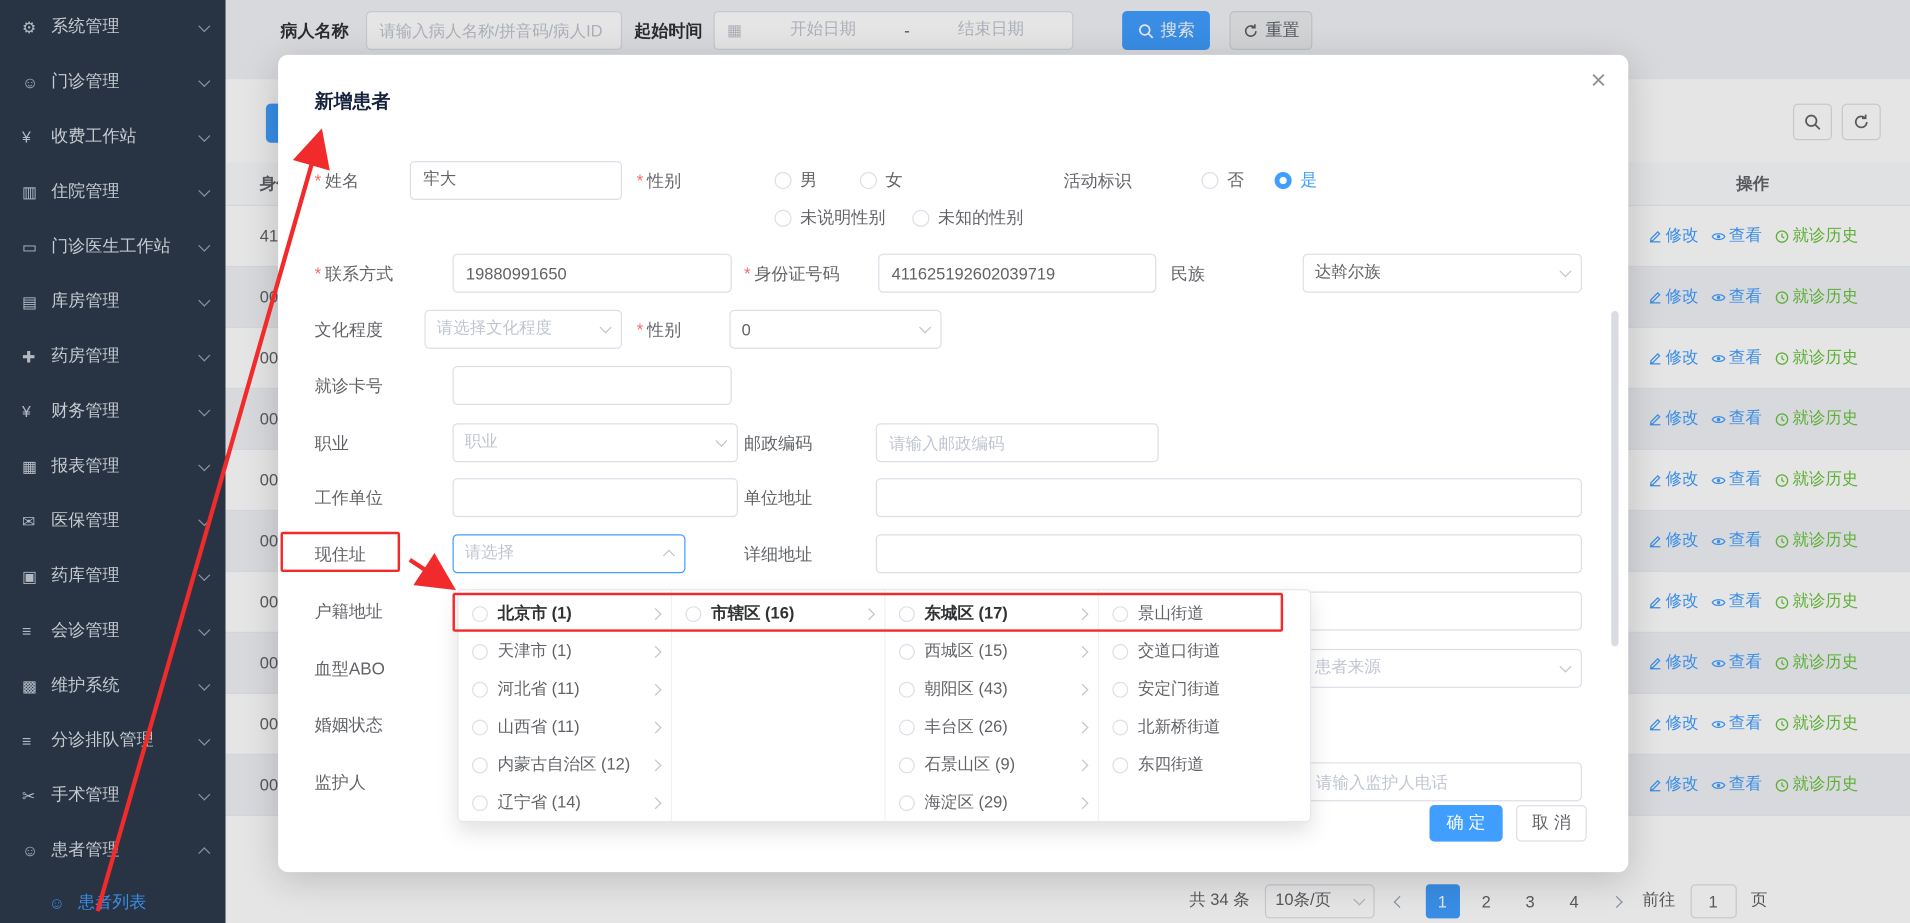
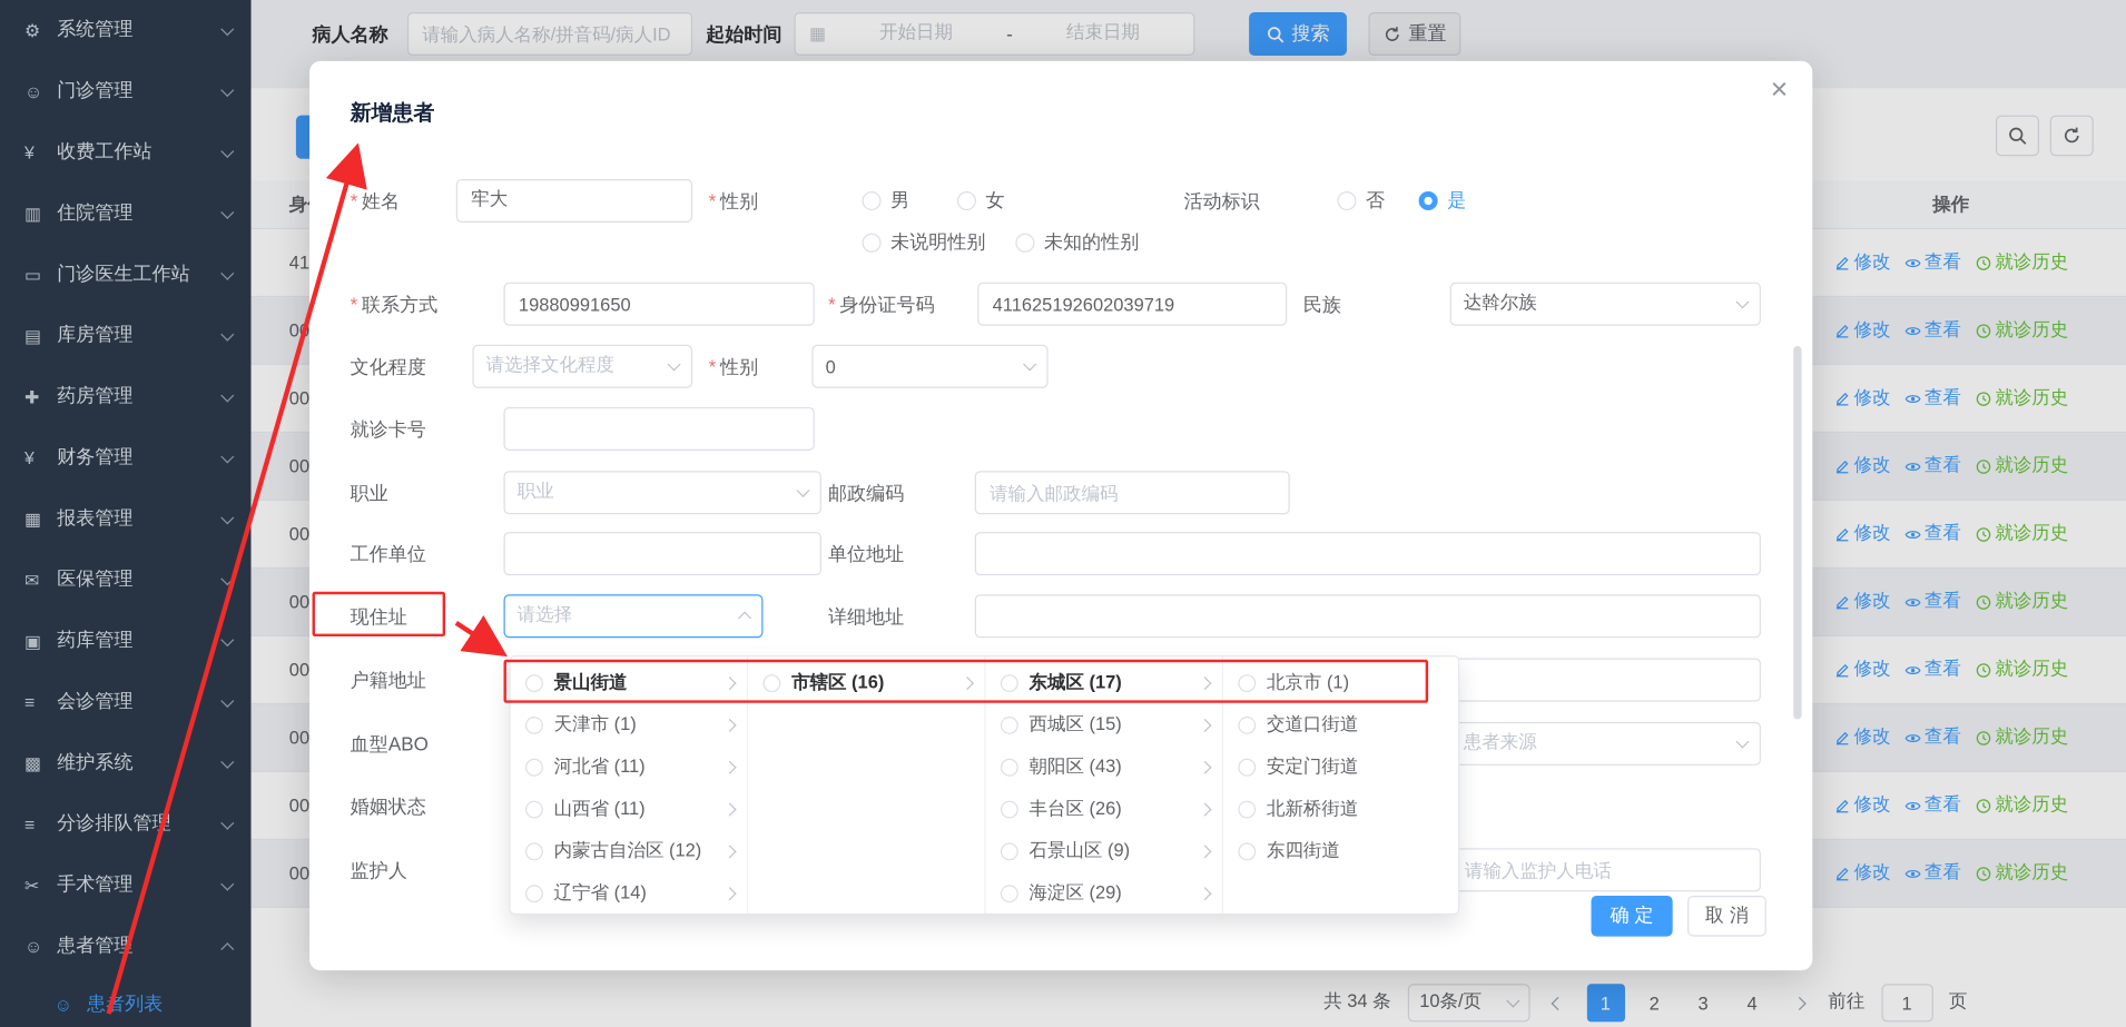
  ⚙
  系统管理
  ☺
  门诊管理
  ¥
  收费工作站
  ▥
  住院管理
  ▭
  门诊医生工作站
  ▤
  库房管理
  ✚
  药房管理
  ¥
  财务管理
  ▦
  报表管理
  ✉
  医保管理
  ▣
  药库管理
  ≡
  会诊管理
  ▩
  维护系统
  ≡
  分诊排队管
  ✂
  手术管理
  ☺
  患者管理
  ☺
  患者列表
  病人名称
  请输入病人名称/拼音码/病人ID
  起始时间
  ▦
  开始日期
  -
  结束日期
  搜索
  重置
  操作
  41
  修改
  查看
  就诊历史
  修改
  查看
  就诊历史
  修改
  查看
  就诊历史
  修改
  查看
  就诊历史
  修改
  查看
  就诊历史
  修改
  查看
  就诊历史
  修改
  查看
  就诊历史
  修改
  查看
  就诊历史
  修改
  查看
  就诊历史
  修改
  查看
  就诊历史
  共 34 条
  10条/页
  1
  2
  3
  4
  前往
  1
  页
  ×
  新增患者
  * 姓名
  牢大
  * 性别
  男
  女
  未说明性别
  未知的性别
  活动标识
  否
  是
  * 联系方式
  19880991650
  * 身份证号码
  411625192602039719
  民族
  达斡尔族
  文化程度
  请选择文化程度
  * 性别
  0
  就诊卡号
  职业
  职业
  邮政编码
  请输入邮政编码
  工作单位
  单位地址
  现住址
  请选择
  详细地址
  户籍地址
  血型ABO
  患者来源
  婚姻状态
  监护人
  请输入监护人电话
  确 定
  取 消
- 北京市 (1)
+ 景山街道
  天津市 (1)
  河北省 (11)
  山西省 (11)
  内蒙古自治区 (12)
  辽宁省 (14)
  市辖区 (16)
  东城区 (17)
  西城区 (15)
  朝阳区 (43)
  丰台区 (26)
  石景山区 (9)
  海淀区 (29)
- 景山街道
+ 北京市 (1)
  交道口街道
  安定门街道
  北新桥街道
  东四街道
